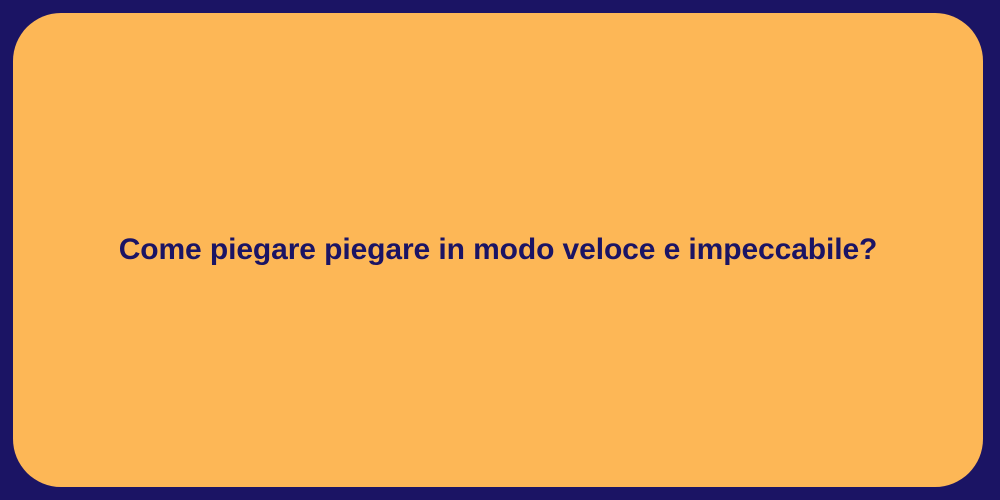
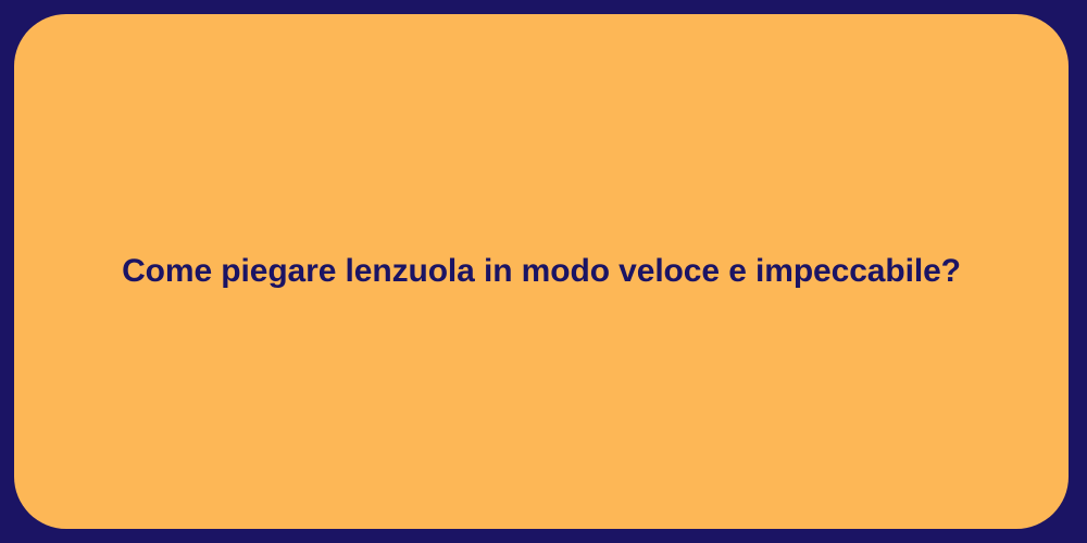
- Come piegare piegare in modo veloce e impeccabile?
+ Come piegare lenzuola in modo veloce e impeccabile?
